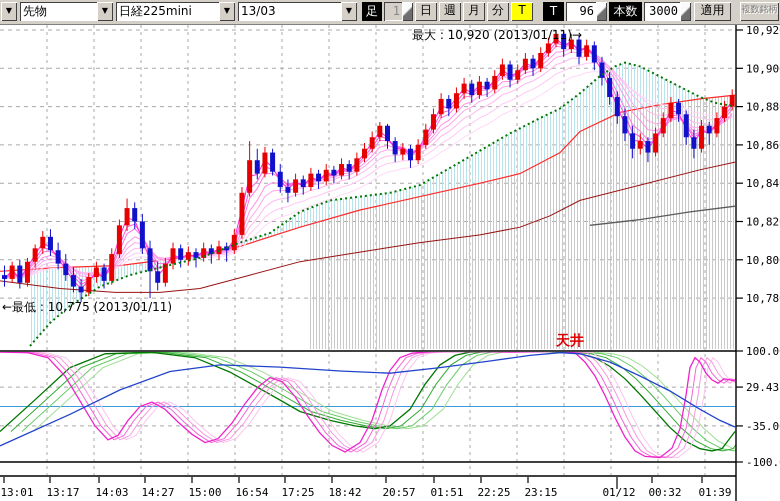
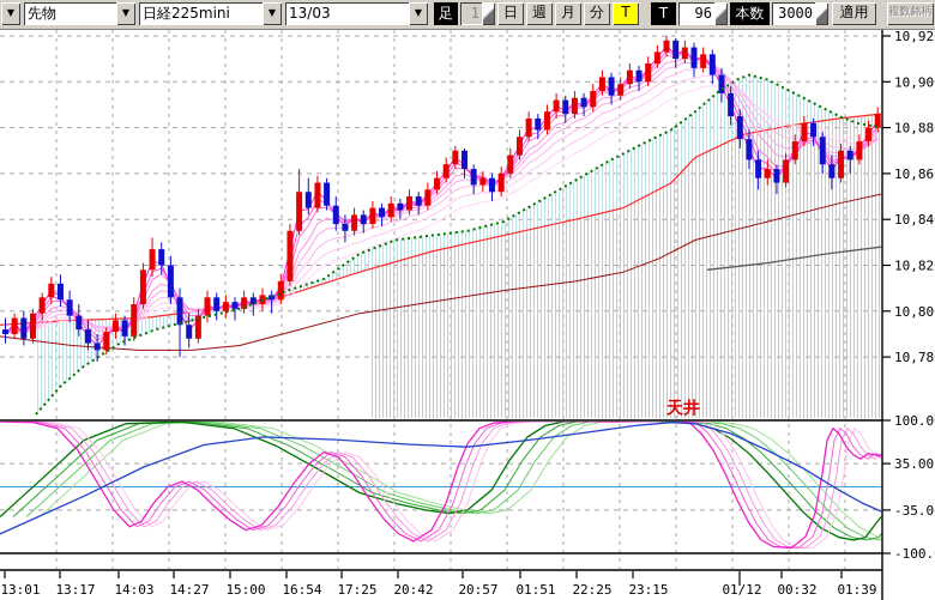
  ▼
  先物
  ▼
  日経225mini
  ▼
  13/03
  ▼
  足
  1
  日
  週
  月
  分
  T
  T
  96
  本数
  3000
  適用
  複数銘柄
  10,92
  10,90
  10,88
  10,86
  10,84
  10,82
  10,80
  10,78
  100.0
- 29.43
+ 35.00
  -35.0
  -100.
  13:01
  13:17
  14:03
  14:27
  15:00
  16:54
  17:25
- 18:42
+ 20:42
  20:57
  01:51
  22:25
  23:15
  01/12
  00:32
  01:39
- 最大 : 10,920 (2013/01/11)→
- ←最低 : 10,775 (2013/01/11)
  天井
